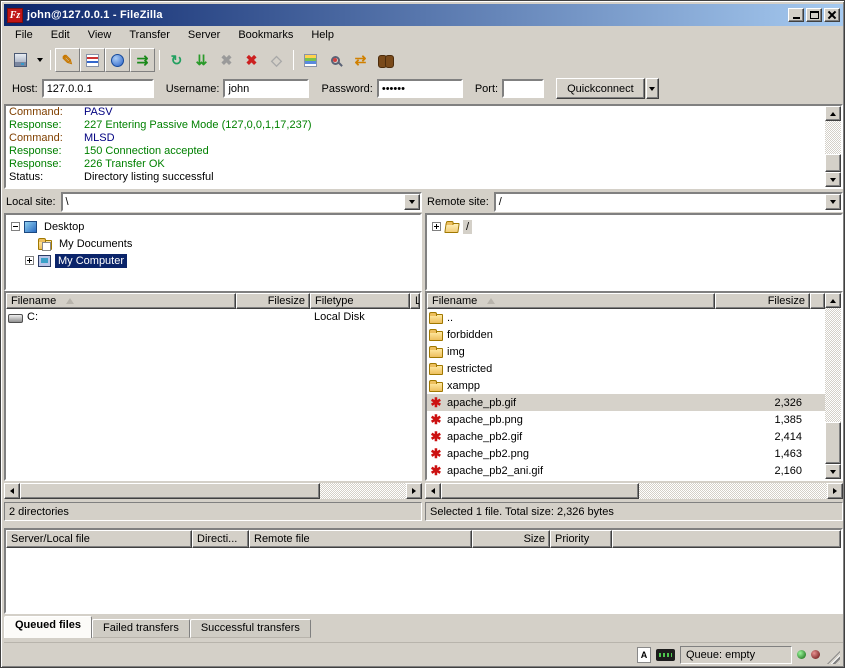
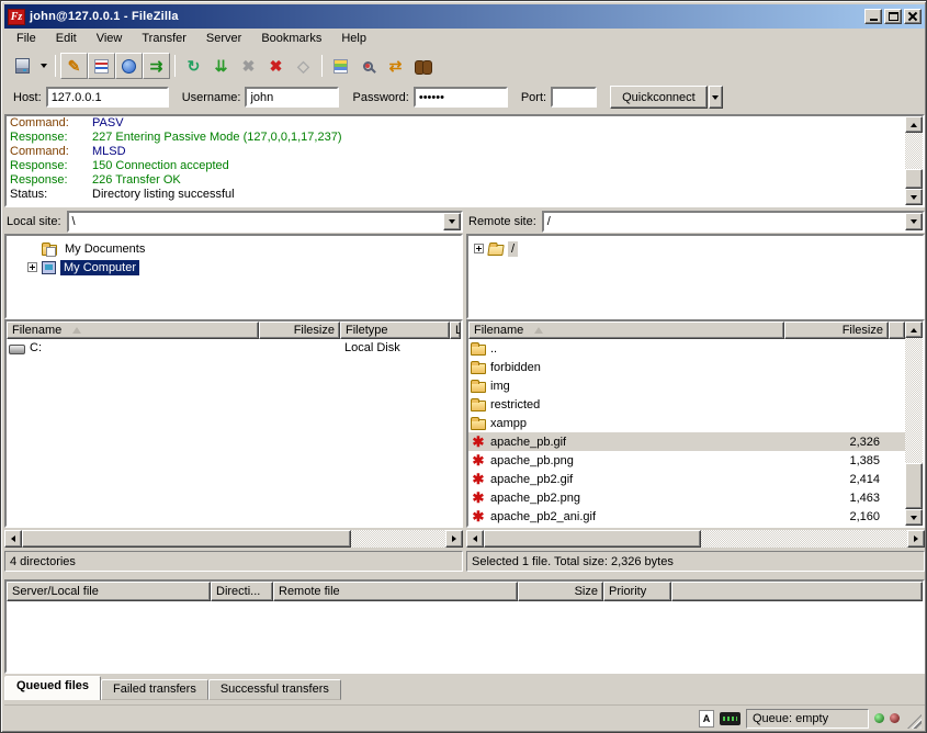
  Fz
  john@127.0.0.1 - FileZilla
  File
  Edit
  View
  Transfer
  Server
  Bookmarks
  Help
  ✎
  ⇉
  ↻
  ⇊
  ✖
  ✖
  ◇
  ⇄
  Host:
  127.0.0.1
  Username:
  john
  Password:
  ••••••
  Port:
  Quickconnect
  Command:
  PASV
  Response:
  227 Entering Passive Mode (127,0,0,1,17,237)
  Command:
  MLSD
  Response:
  150 Connection accepted
  Response:
  226 Transfer OK
  Status:
  Directory listing successful
  Local site:
  \
- Desktop
  My Documents
  My Computer
  Filename
  Filesize
  Filetype
  L
  C:
  Local Disk
- 2 directories
+ 4 directories
  Remote site:
  /
  /
  Filename
  Filesize
  ..
  forbidden
  img
  restricted
  xampp
  ✱
  apache_pb.gif
  2,326
  ✱
  apache_pb.png
  1,385
  ✱
  apache_pb2.gif
  2,414
  ✱
  apache_pb2.png
  1,463
  ✱
  apache_pb2_ani.gif
  2,160
  Selected 1 file. Total size: 2,326 bytes
  Server/Local file
  Directi...
  Remote file
  Size
  Priority
  Queued files
  Failed transfers
  Successful transfers
  A
  Queue: empty
